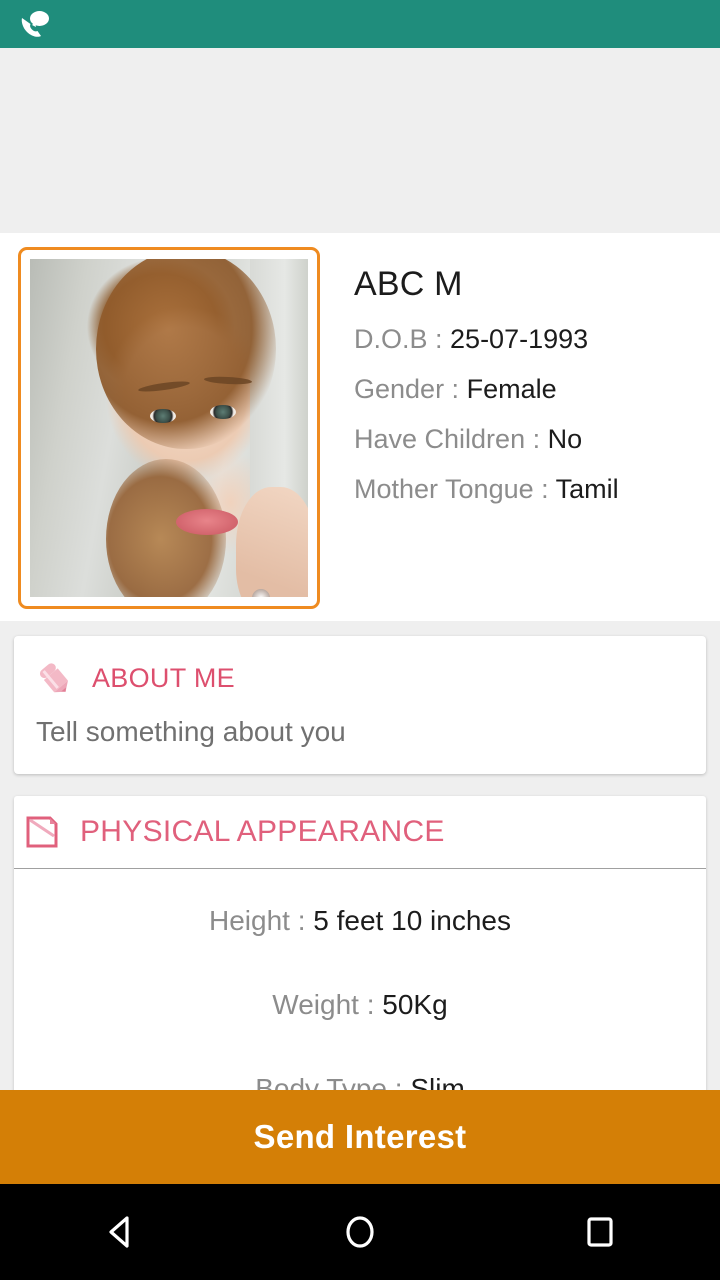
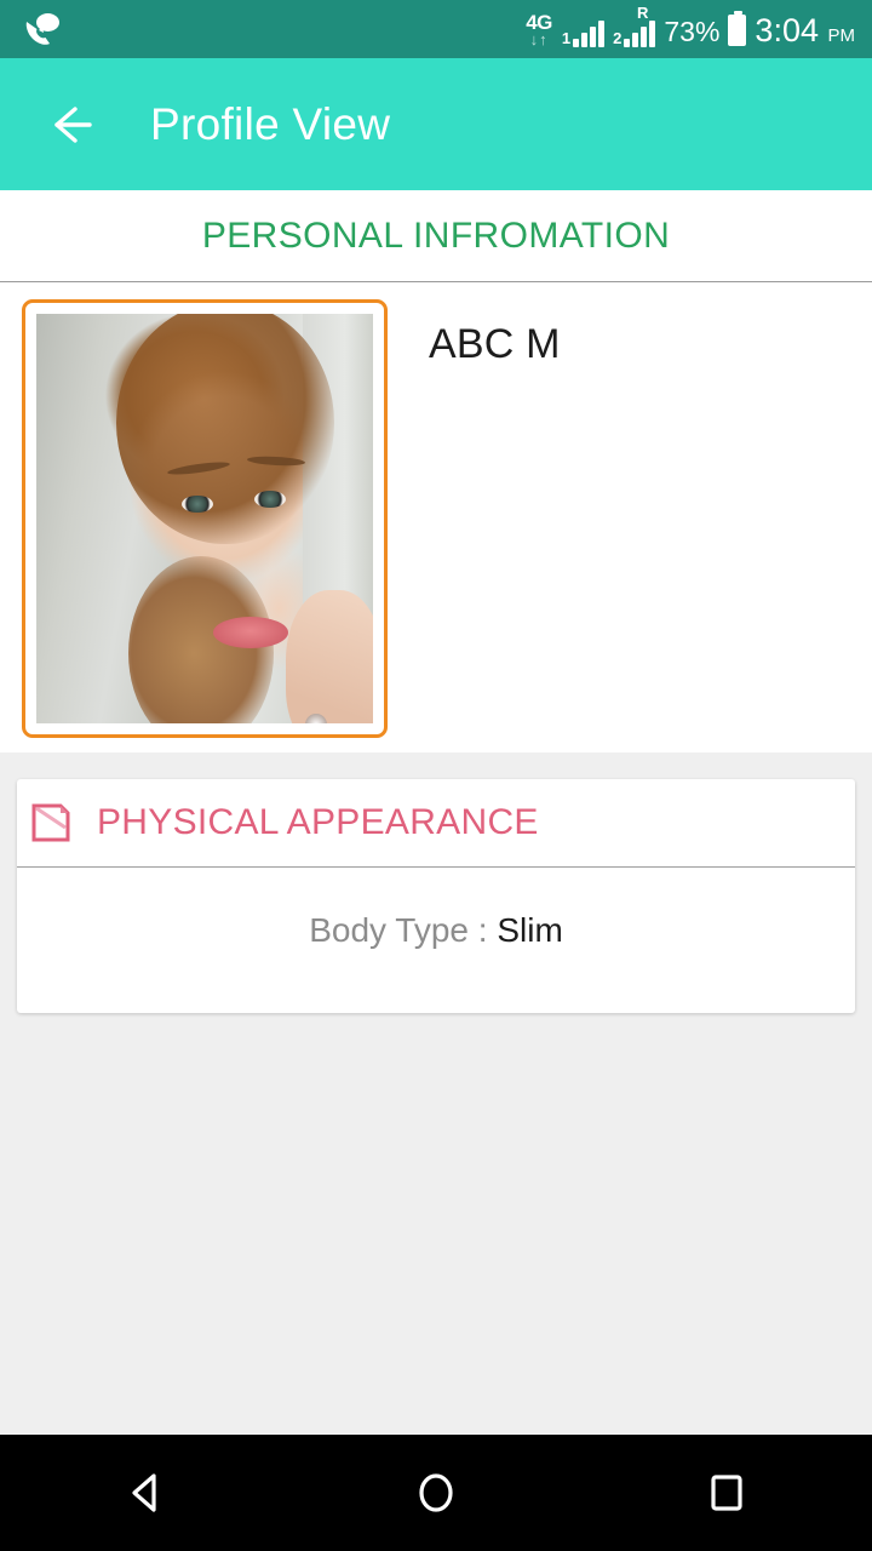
+ 4G
+ ↓↑
+ 1
+ 2
+ R
+ 73%
+ 3:04 PM
+ Profile View
+ PERSONAL INFROMATION
  ABC M
- D.O.B : 25-07-1993
- Gender : Female
- Have Children : No
- Mother Tongue : Tamil
- ABOUT ME
- Tell something about you
  PHYSICAL APPEARANCE
- Height : 5 feet 10 inches
- Weight : 50Kg
  Body Type : Slim
- Send Interest
